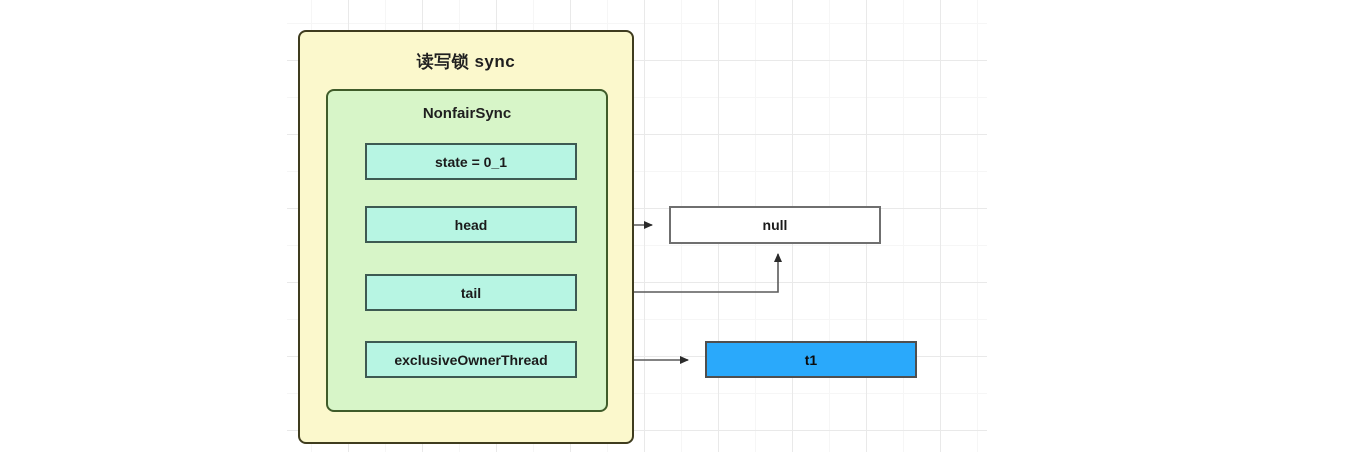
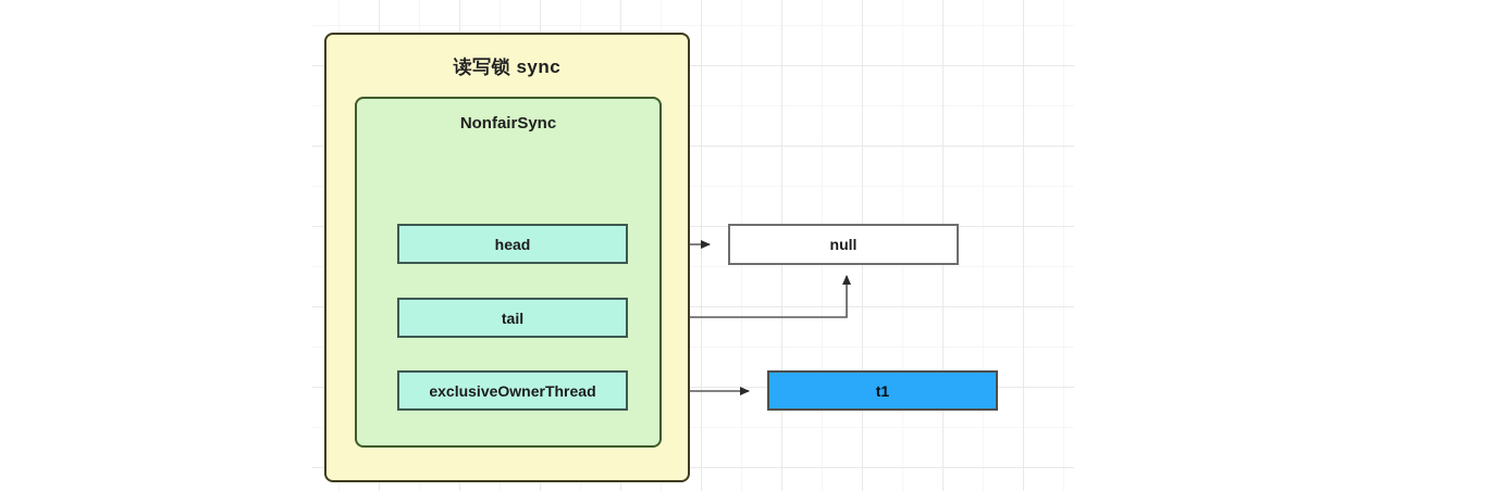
  读写锁 sync
  NonfairSync
- state = 0_1
  head
  tail
  exclusiveOwnerThread
  null
  t1
